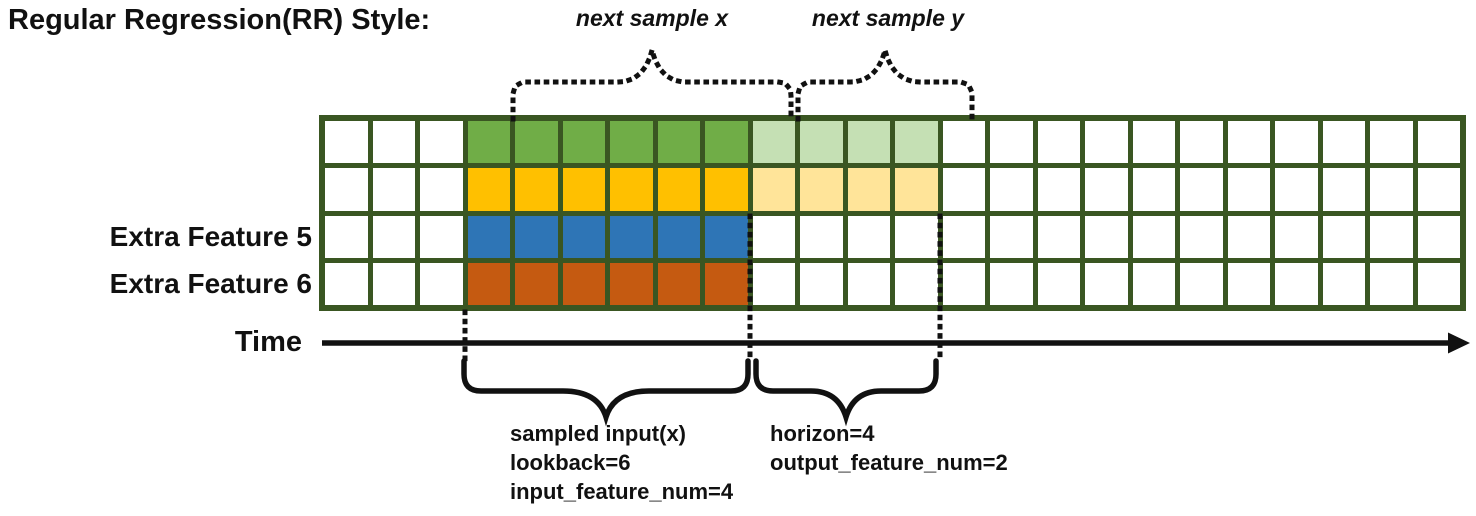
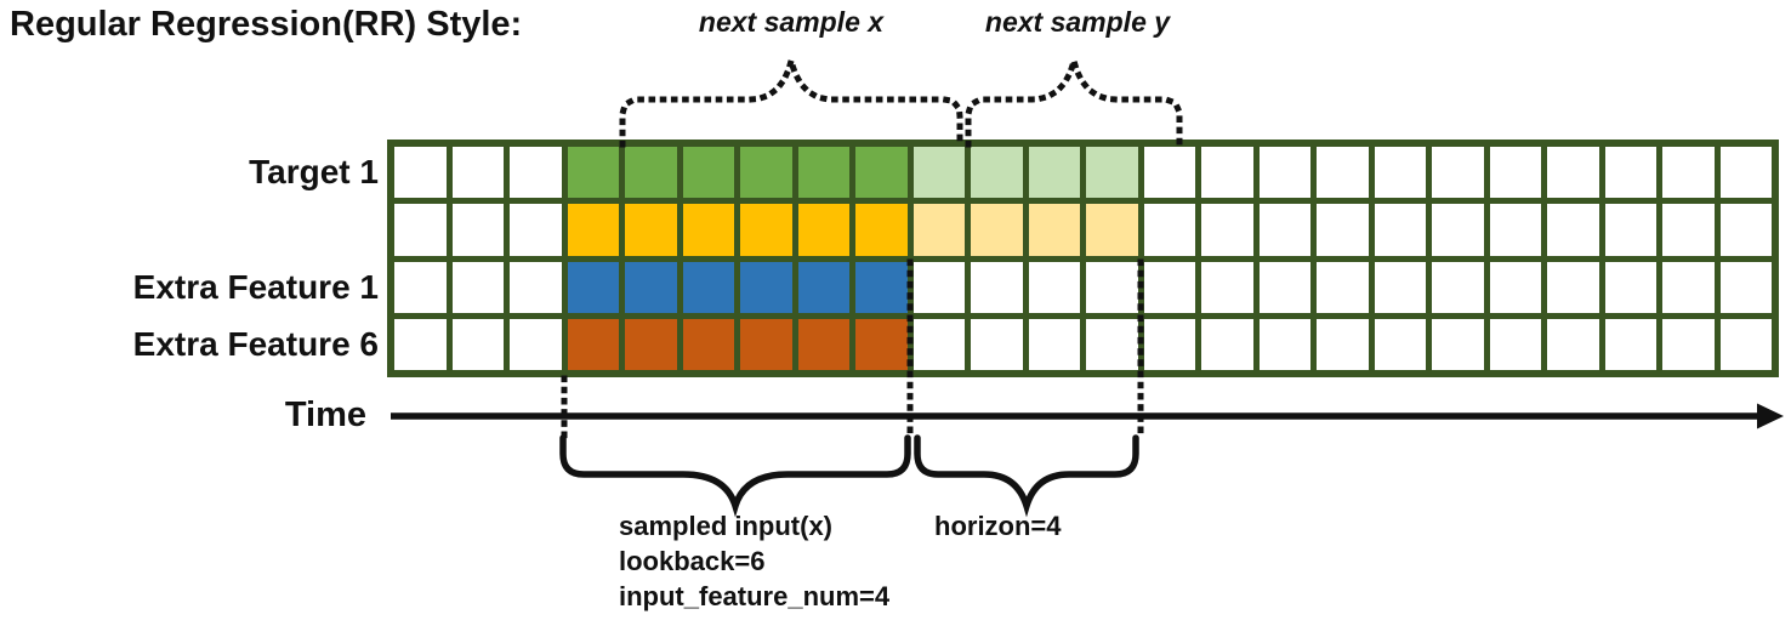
  Regular Regression(RR) Style:
  next sample x
  next sample y
+ Target 1
- Extra Feature 5
+ Extra Feature 1
  Extra Feature 6
  Time
  sampled input(x)
  lookback=6
  input_feature_num=4
  horizon=4
- output_feature_num=2
